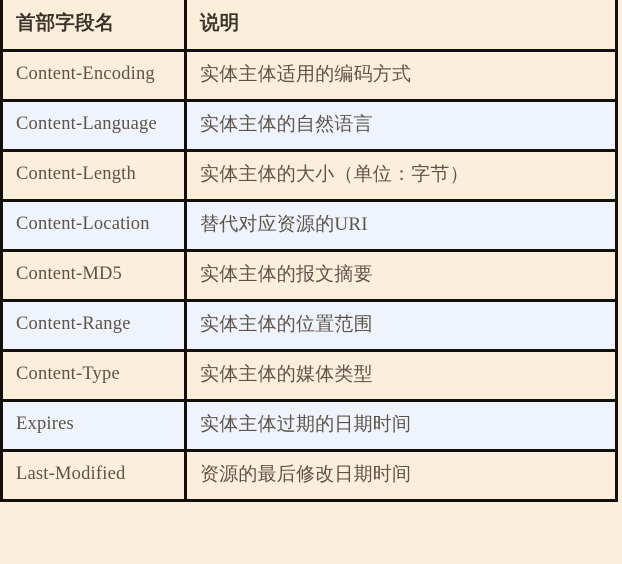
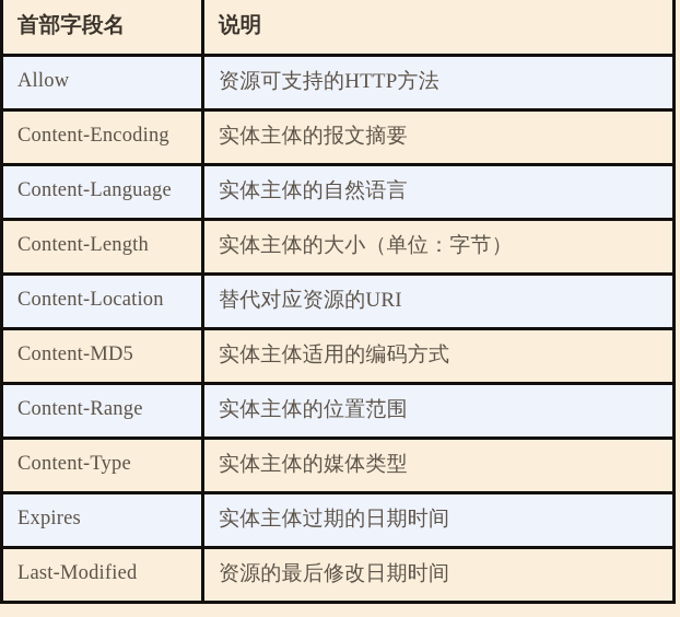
  首部字段名	说明
+ Allow	资源可支持的HTTP方法
- Content-Encoding	实体主体适用的编码方式
+ Content-Encoding	实体主体的报文摘要
  Content-Language	实体主体的自然语言
  Content-Length	实体主体的大小（单位：字节）
  Content-Location	替代对应资源的URI
- Content-MD5	实体主体的报文摘要
+ Content-MD5	实体主体适用的编码方式
  Content-Range	实体主体的位置范围
  Content-Type	实体主体的媒体类型
  Expires	实体主体过期的日期时间
  Last-Modified	资源的最后修改日期时间
